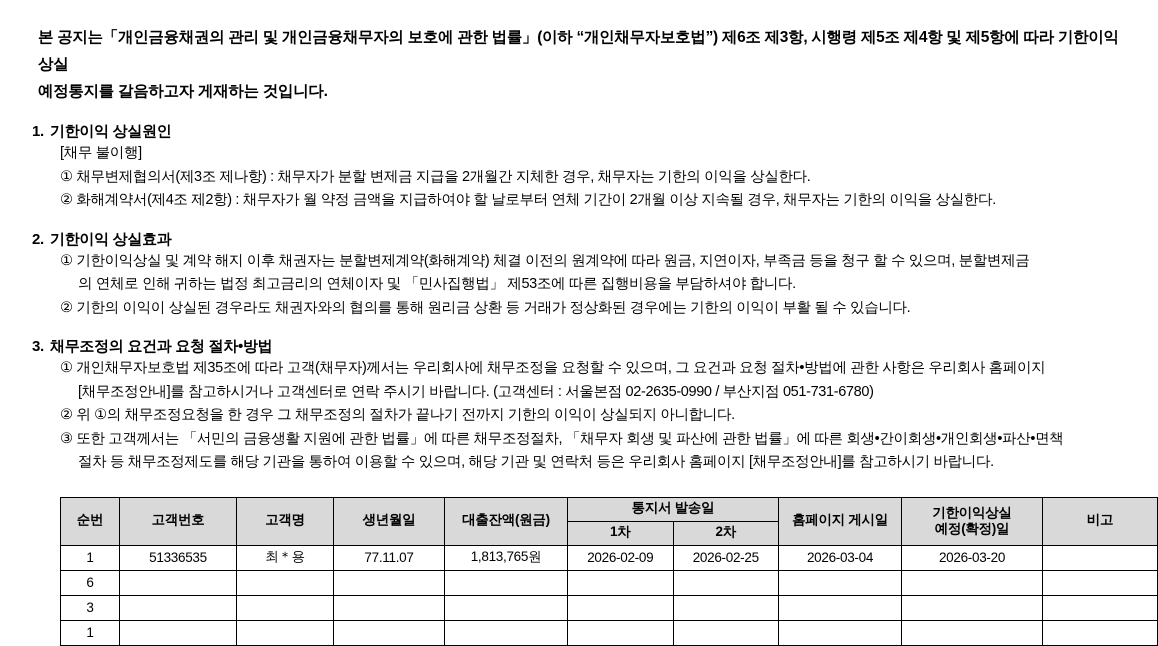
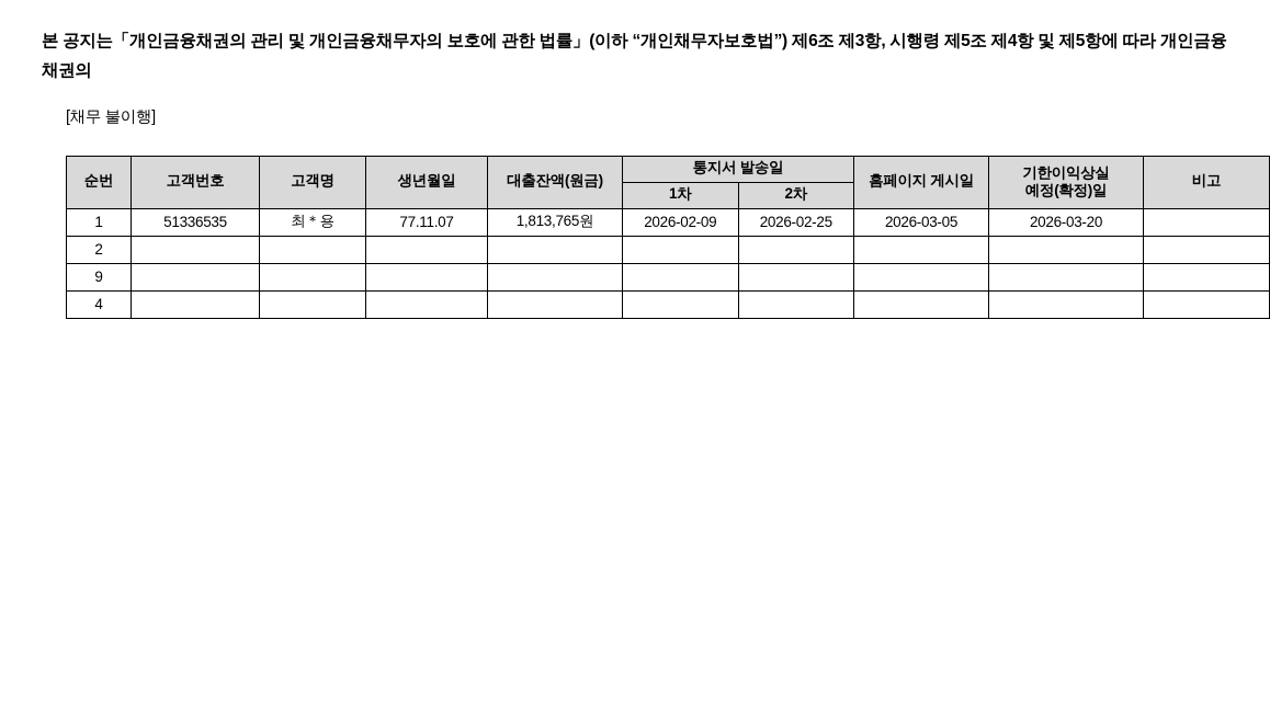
- 본 공지는「개인금융채권의 관리 및 개인금융채무자의 보호에 관한 법률」(이하 “개인채무자보호법”) 제6조 제3항, 시행령 제5조 제4항 및 제5항에 따라 기한이익상실
+ 본 공지는「개인금융채권의 관리 및 개인금융채무자의 보호에 관한 법률」(이하 “개인채무자보호법”) 제6조 제3항, 시행령 제5조 제4항 및 제5항에 따라 개인금융채권의
- 예정통지를 갈음하고자 게재하는 것입니다.
- 1. 기한이익 상실원인
  [채무 불이행]
- ① 채무변제협의서(제3조 제나항) : 채무자가 분할 변제금 지급을 2개월간 지체한 경우, 채무자는 기한의 이익을 상실한다.
- ② 화해계약서(제4조 제2항) : 채무자가 월 약정 금액을 지급하여야 할 날로부터 연체 기간이 2개월 이상 지속될 경우, 채무자는 기한의 이익을 상실한다.
- 2. 기한이익 상실효과
- ① 기한이익상실 및 계약 해지 이후 채권자는 분할변제계약(화해계약) 체결 이전의 원계약에 따라 원금, 지연이자, 부족금 등을 청구 할 수 있으며, 분할변제금
- 의 연체로 인해 귀하는 법정 최고금리의 연체이자 및 「민사집행법」 제53조에 따른 집행비용을 부담하셔야 합니다.
- ② 기한의 이익이 상실된 경우라도 채권자와의 협의를 통해 원리금 상환 등 거래가 정상화된 경우에는 기한의 이익이 부활 될 수 있습니다.
- 3. 채무조정의 요건과 요청 절차•방법
- ① 개인채무자보호법 제35조에 따라 고객(채무자)께서는 우리회사에 채무조정을 요청할 수 있으며, 그 요건과 요청 절차•방법에 관한 사항은 우리회사 홈페이지
- [채무조정안내]를 참고하시거나 고객센터로 연락 주시기 바랍니다. (고객센터 : 서울본점 02-2635-0990 / 부산지점 051-731-6780)
- ② 위 ①의 채무조정요청을 한 경우 그 채무조정의 절차가 끝나기 전까지 기한의 이익이 상실되지 아니합니다.
- ③ 또한 고객께서는 「서민의 금융생활 지원에 관한 법률」에 따른 채무조정절차, 「채무자 회생 및 파산에 관한 법률」에 따른 회생•간이회생•개인회생•파산•면책
- 절차 등 채무조정제도를 해당 기관을 통하여 이용할 수 있으며, 해당 기관 및 연락처 등은 우리회사 홈페이지 [채무조정안내]를 참고하시기 바랍니다.
  순번	고객번호	고객명	생년월일	대출잔액(원금)	통지서 발송일	홈페이지 게시일	기한이익상실 예정(확정)일	비고
  1차	2차
- 1	51336535	최＊용	77.11.07	1,813,765원	2026-02-09	2026-02-25	2026-03-04	2026-03-20
+ 1	51336535	최＊용	77.11.07	1,813,765원	2026-02-09	2026-02-25	2026-03-05	2026-03-20
- 6
+ 2
- 3
+ 9
- 1
+ 4
